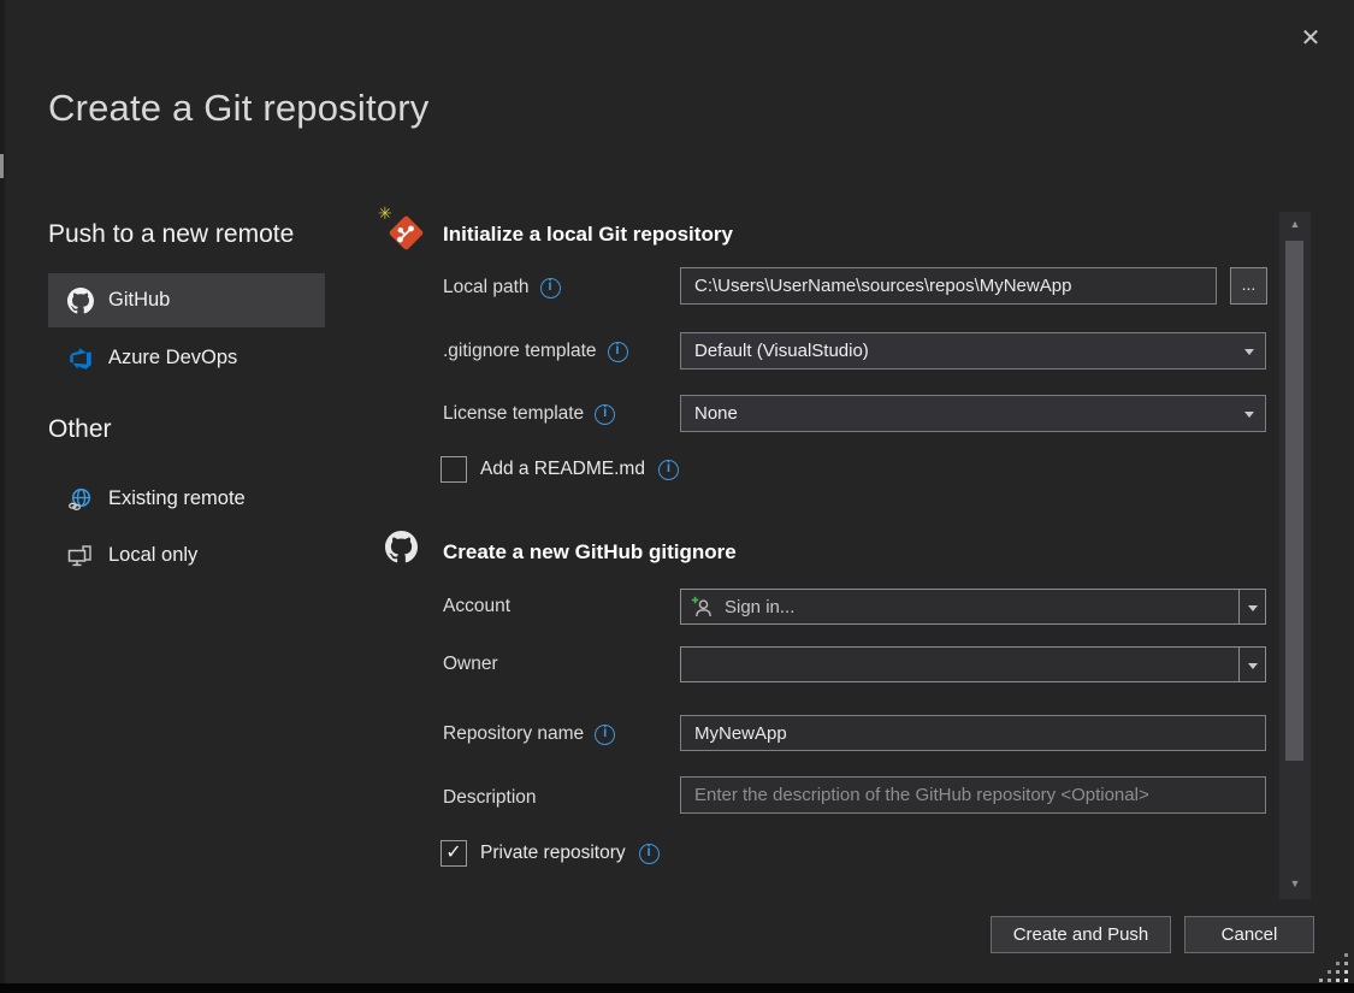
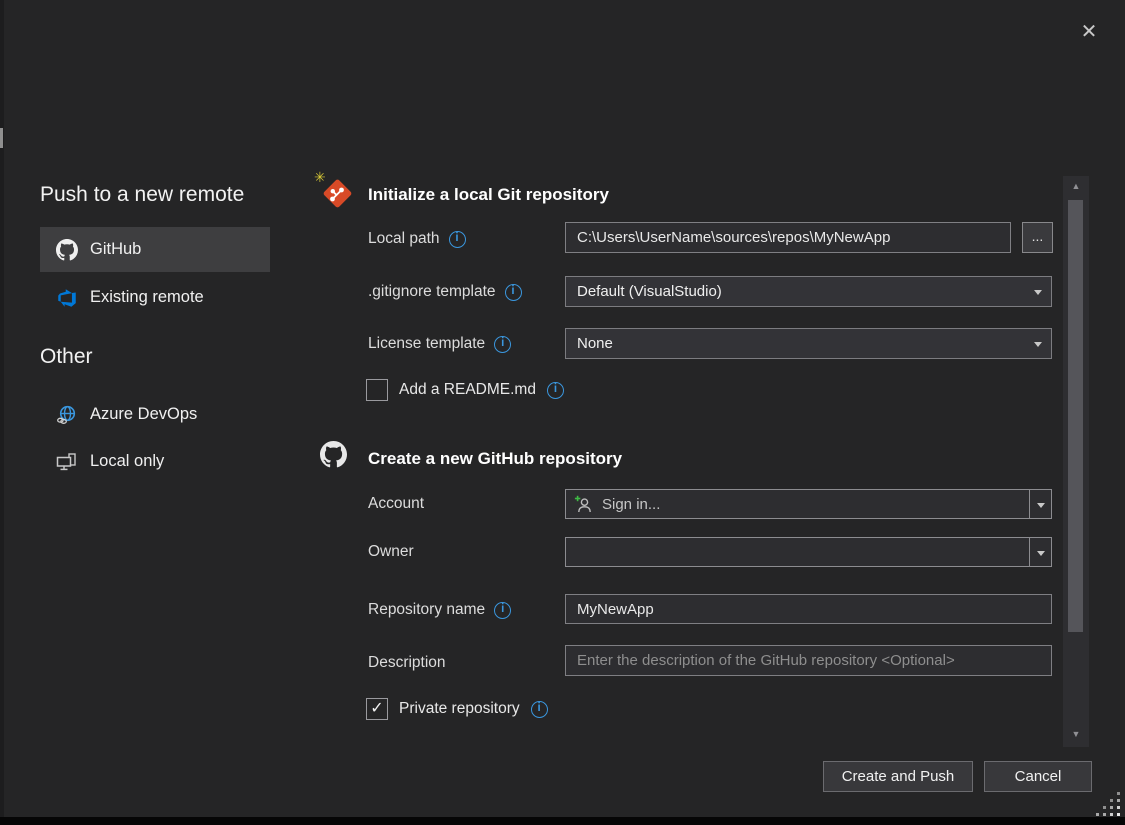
  ✕
- Create a Git repository
  Push to a new remote
  GitHub
- Azure DevOps
+ Existing remote
  Other
- Existing remote
+ Azure DevOps
  Local only
  ✳
  Initialize a local Git repository
  Local path
  i
  C:\Users\UserName\sources\repos\MyNewApp
  ...
  .gitignore template
  i
  Default (VisualStudio)
  License template
  i
  None
  Add a README.md
  i
- Create a new GitHub gitignore
+ Create a new GitHub repository
  Account
  Sign in...
  Owner
  Repository name
  i
  MyNewApp
  Description
  Enter the description of the GitHub repository <Optional>
  ✓
  Private repository
  i
  Create and Push
  Cancel
  ▲
  ▼
